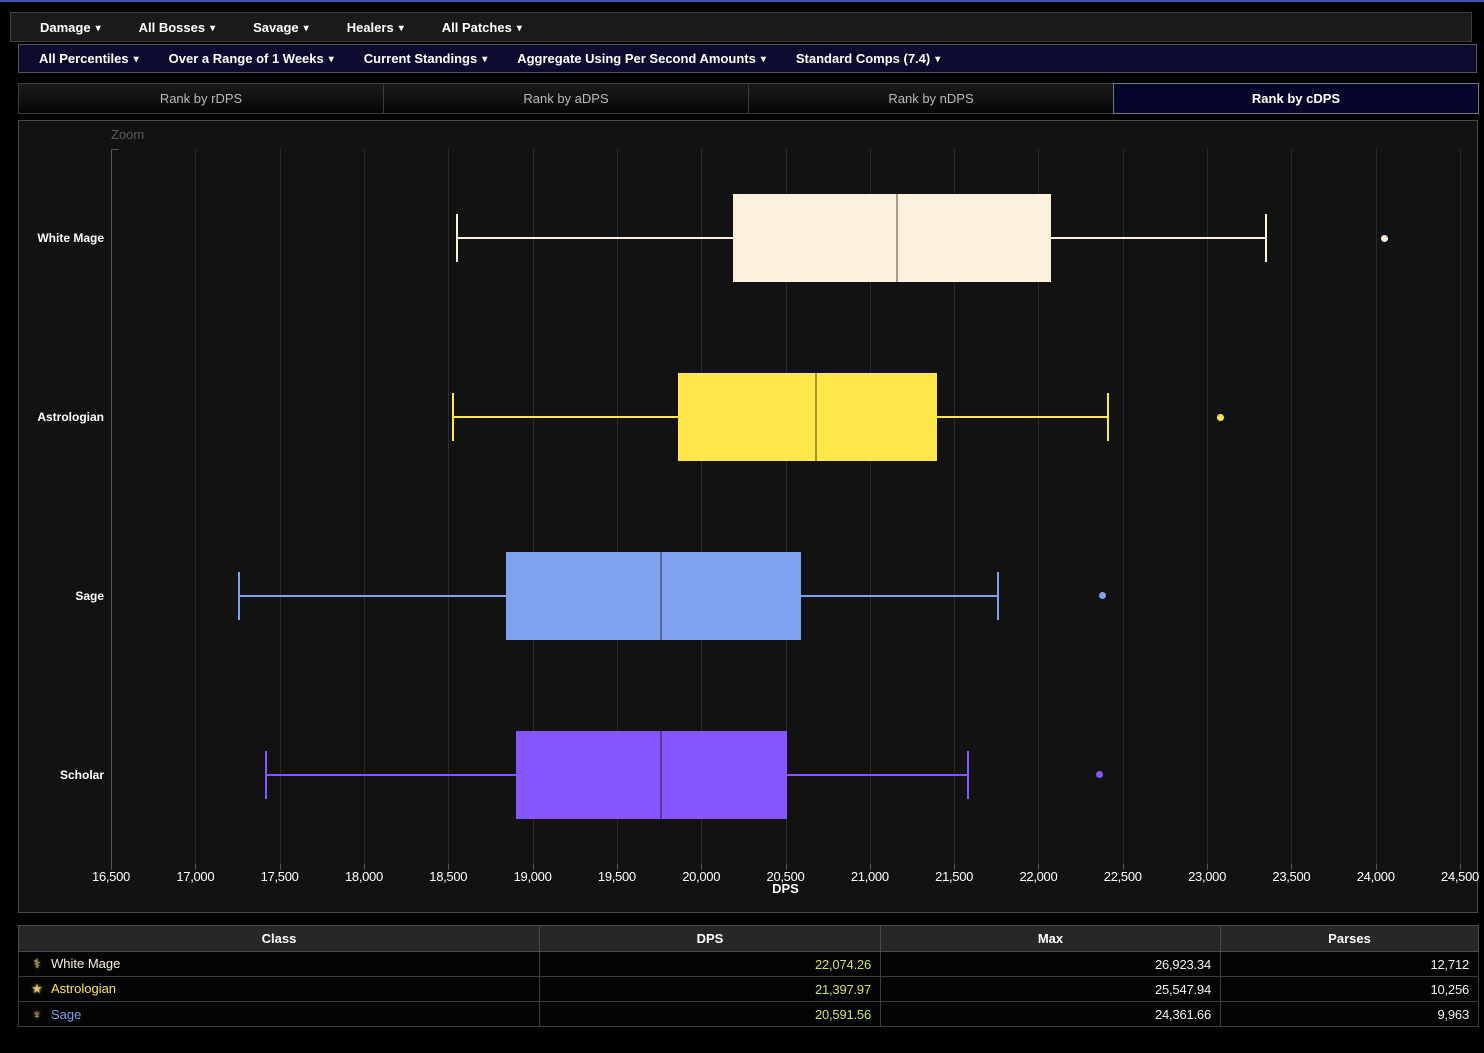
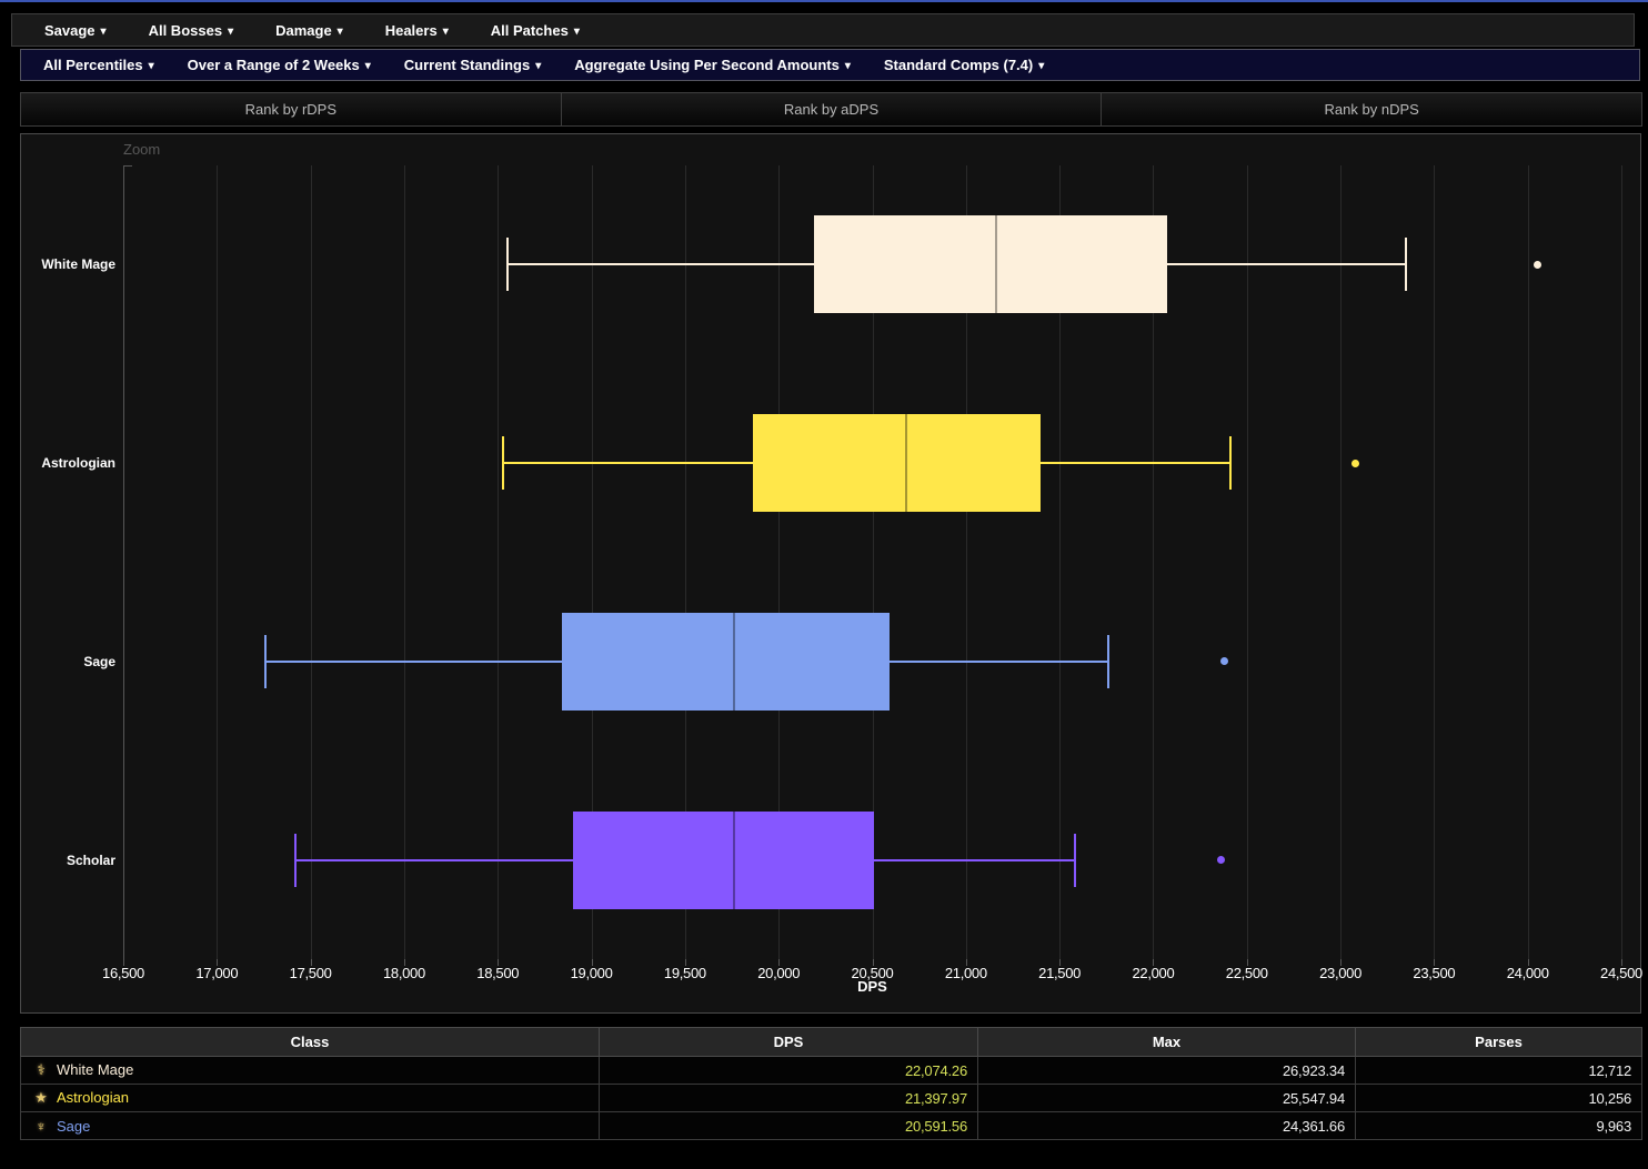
- Damage ▾
+ Savage ▾
  All Bosses ▾
- Savage ▾
+ Damage ▾
  Healers ▾
  All Patches ▾
  All Percentiles ▾
- Over a Range of 1 Weeks ▾
+ Over a Range of 2 Weeks ▾
  Current Standings ▾
  Aggregate Using Per Second Amounts ▾
  Standard Comps (7.4) ▾
  Rank by rDPS
  Rank by aDPS
  Rank by nDPS
- Rank by cDPS
  Zoom
  16,500
  17,000
  17,500
  18,000
  18,500
  19,000
  19,500
  20,000
  20,500
  21,000
  21,500
  22,000
  22,500
  23,000
  23,500
  24,000
  24,500
  White Mage
  Astrologian
  Sage
  Scholar
  DPS
  Class	DPS	Max	Parses
  ⚕ White Mage	22,074.26	26,923.34	12,712
  ★ Astrologian	21,397.97	25,547.94	10,256
  ♆ Sage	20,591.56	24,361.66	9,963
